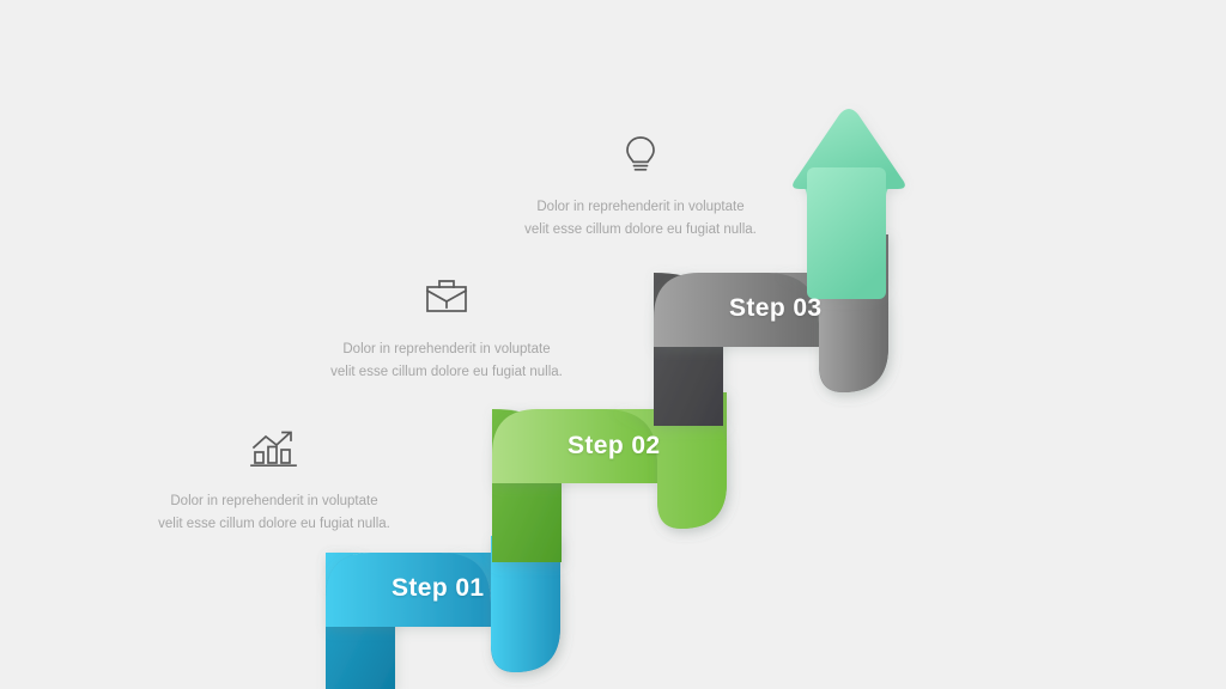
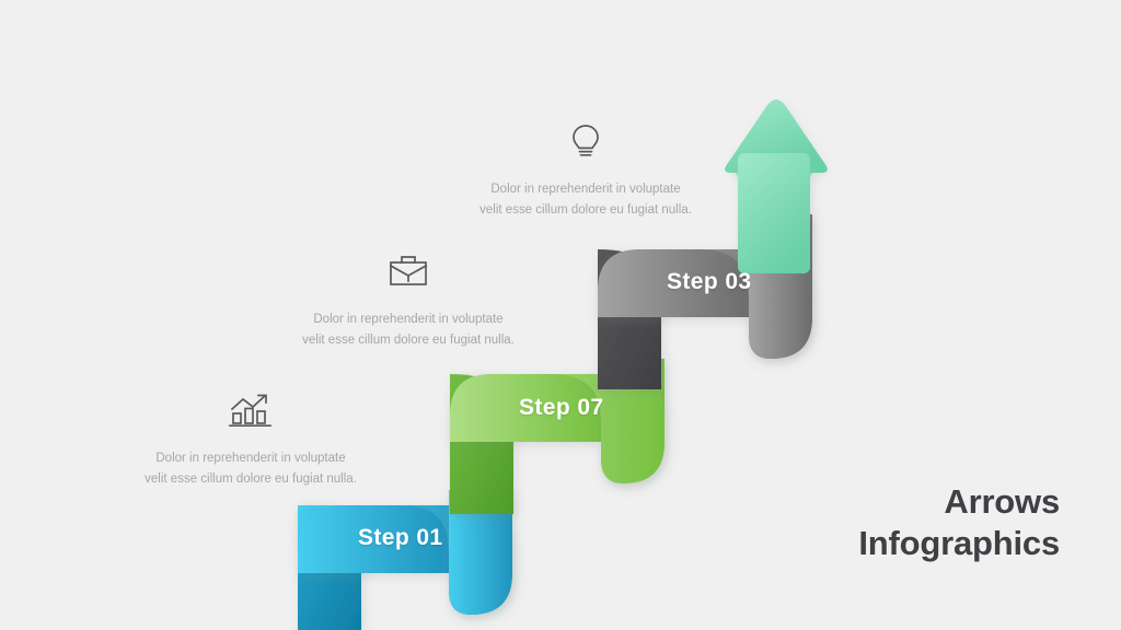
  Step 01
- Step 02
+ Step 07
  Step 03
  Dolor in reprehenderit in voluptate
  velit esse cillum dolore eu fugiat nulla.
  Dolor in reprehenderit in voluptate
  velit esse cillum dolore eu fugiat nulla.
  Dolor in reprehenderit in voluptate
  velit esse cillum dolore eu fugiat nulla.
+ Arrows
+ Infographics
